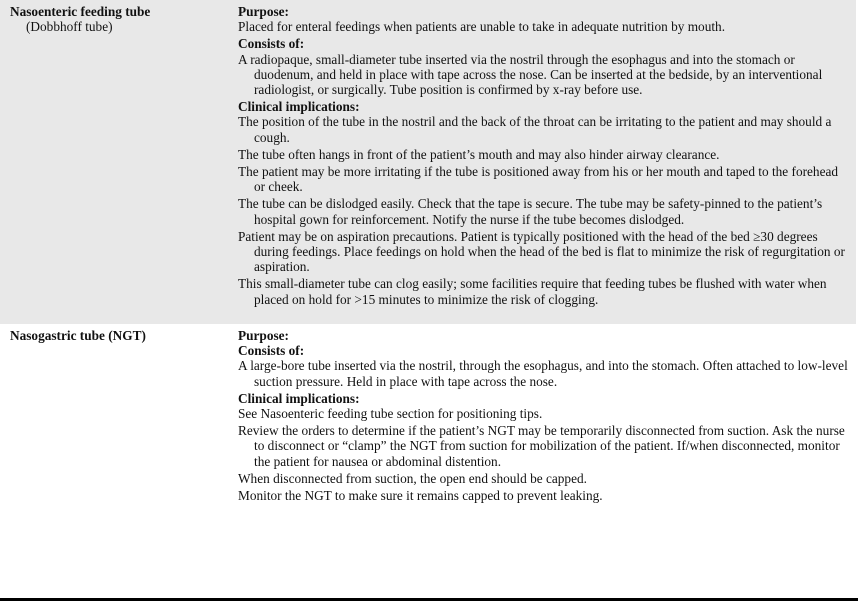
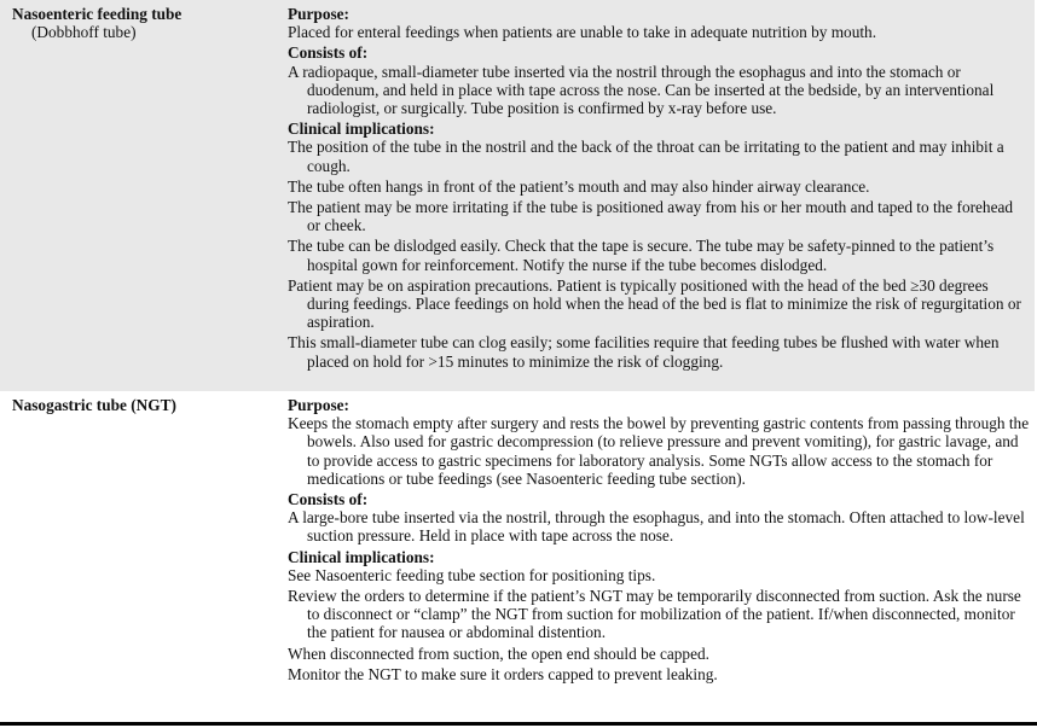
  Nasoenteric feeding tube
  (Dobbhoff tube)
  Purpose:
  Placed for enteral feedings when patients are unable to take in adequate nutrition by mouth.
  Consists of:
  A radiopaque, small-diameter tube inserted via the nostril through the esophagus and into the stomach or duodenum, and held in place with tape across the nose. Can be inserted at the bedside, by an interventional radiologist, or surgically. Tube position is confirmed by x-ray before use.
  Clinical implications:
- The position of the tube in the nostril and the back of the throat can be irritating to the patient and may should a cough.
+ The position of the tube in the nostril and the back of the throat can be irritating to the patient and may inhibit a cough.
  The tube often hangs in front of the patient’s mouth and may also hinder airway clearance.
  The patient may be more irritating if the tube is positioned away from his or her mouth and taped to the forehead or cheek.
  The tube can be dislodged easily. Check that the tape is secure. The tube may be safety-pinned to the patient’s hospital gown for reinforcement. Notify the nurse if the tube becomes dislodged.
  Patient may be on aspiration precautions. Patient is typically positioned with the head of the bed ≥30 degrees during feedings. Place feedings on hold when the head of the bed is flat to minimize the risk of regurgitation or aspiration.
  This small-diameter tube can clog easily; some facilities require that feeding tubes be flushed with water when placed on hold for >15 minutes to minimize the risk of clogging.
  Nasogastric tube (NGT)
  Purpose:
+ Keeps the stomach empty after surgery and rests the bowel by preventing gastric contents from passing through the bowels. Also used for gastric decompression (to relieve pressure and prevent vomiting), for gastric lavage, and to provide access to gastric specimens for laboratory analysis. Some NGTs allow access to the stomach for medications or tube feedings (see Nasoenteric feeding tube section).
  Consists of:
  A large-bore tube inserted via the nostril, through the esophagus, and into the stomach. Often attached to low-level suction pressure. Held in place with tape across the nose.
  Clinical implications:
  See Nasoenteric feeding tube section for positioning tips.
  Review the orders to determine if the patient’s NGT may be temporarily disconnected from suction. Ask the nurse to disconnect or “clamp” the NGT from suction for mobilization of the patient. If/when disconnected, monitor the patient for nausea or abdominal distention.
  When disconnected from suction, the open end should be capped.
- Monitor the NGT to make sure it remains capped to prevent leaking.
+ Monitor the NGT to make sure it orders capped to prevent leaking.
